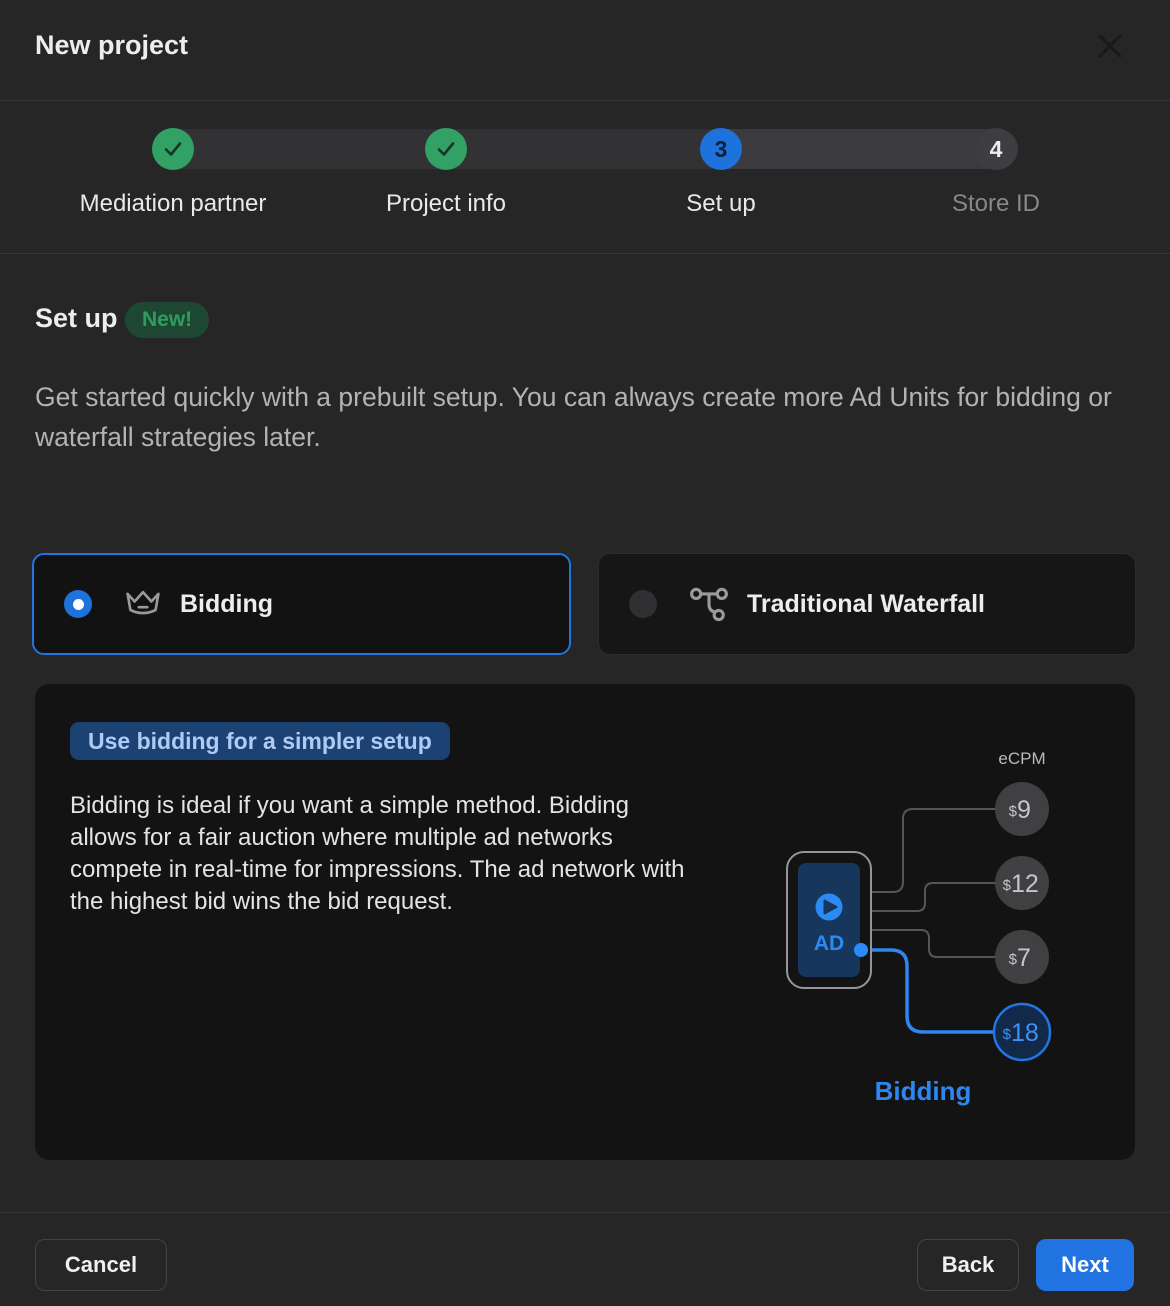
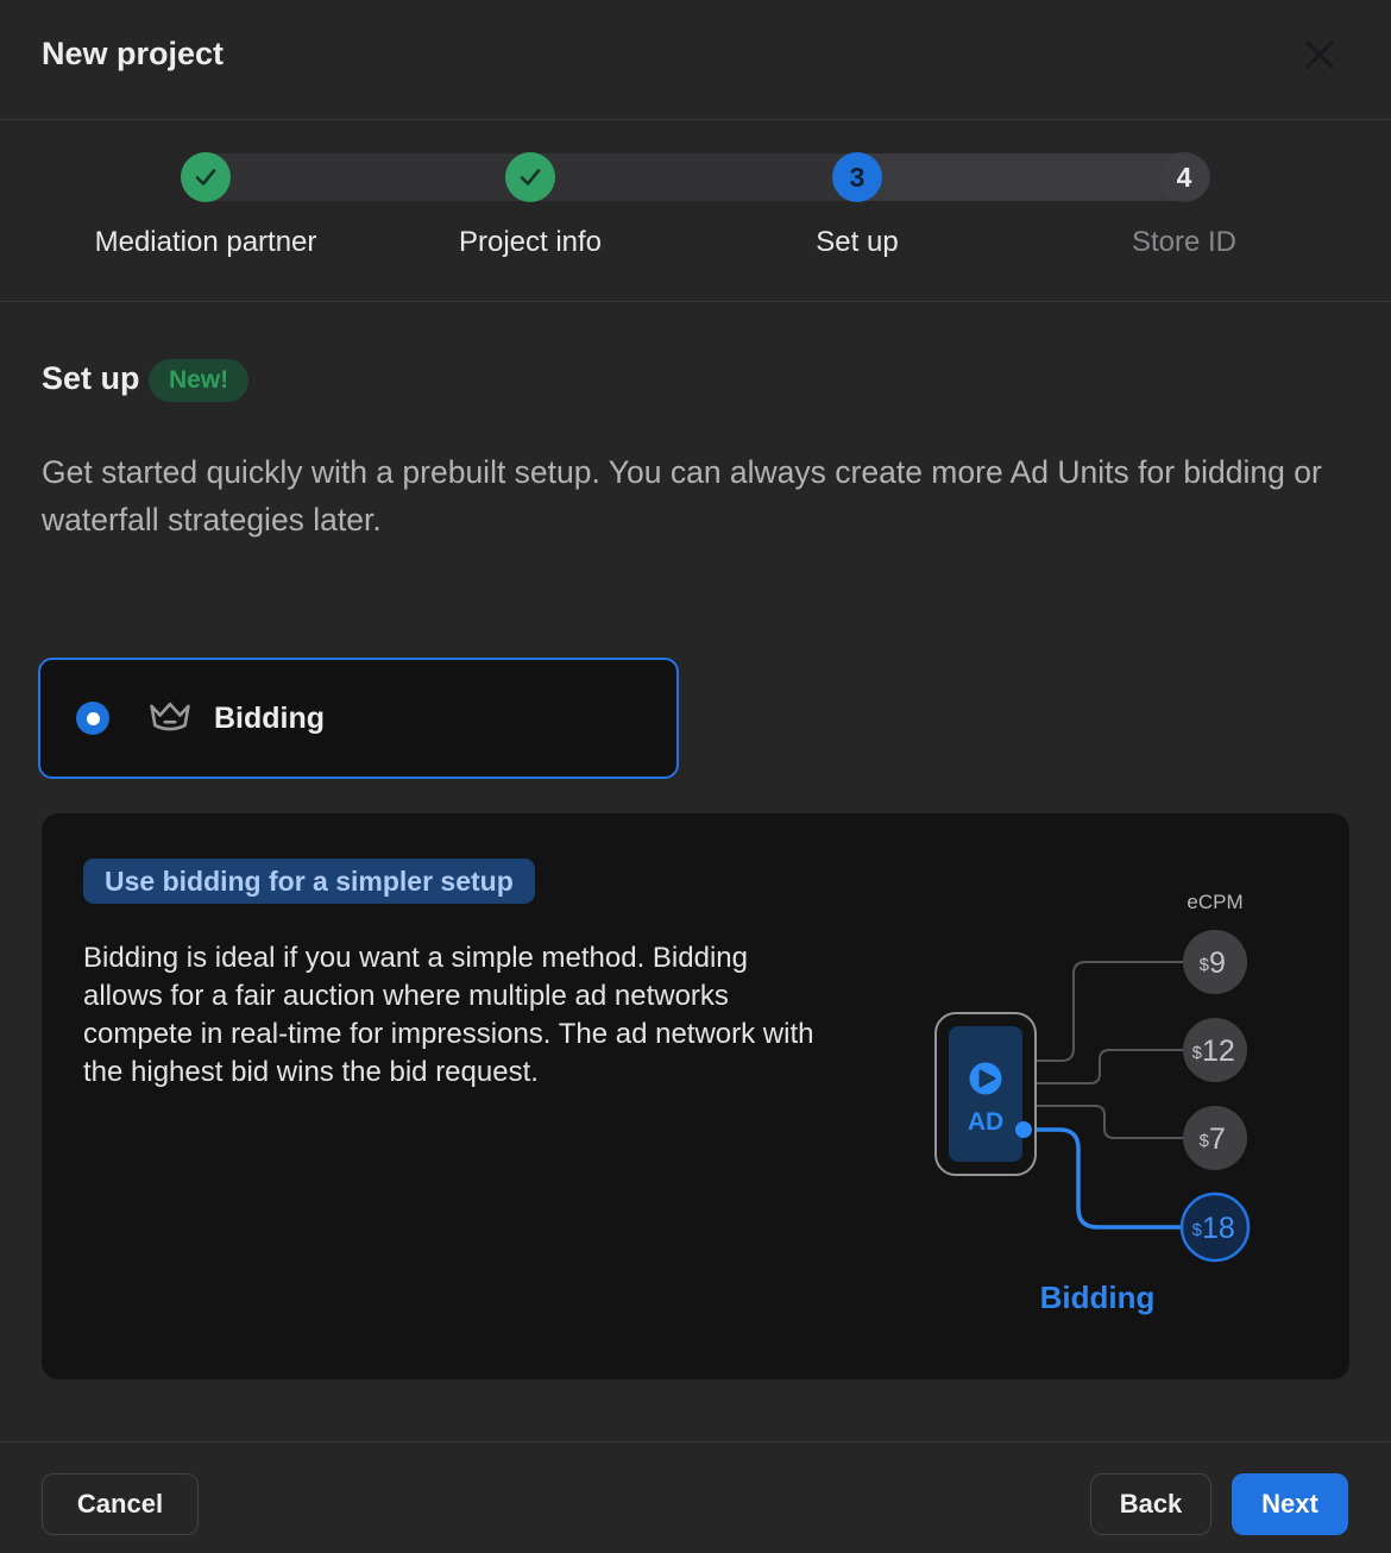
  New project
  3
  4
  Mediation partner
  Project info
  Set up
  Store ID
  Set up
  New!
  Get started quickly with a prebuilt setup. You can always create more Ad Units for bidding or waterfall strategies later.
  Bidding
- Traditional Waterfall
  Use bidding for a simpler setup
  Bidding is ideal if you want a simple method. Bidding allows for a fair auction where multiple ad networks compete in real-time for impressions. The ad network with the highest bid wins the bid request.
  AD
  eCPM
  $
  9
  $
  12
  $
  7
  $
  18
  Bidding
  Cancel
  Back
  Next
